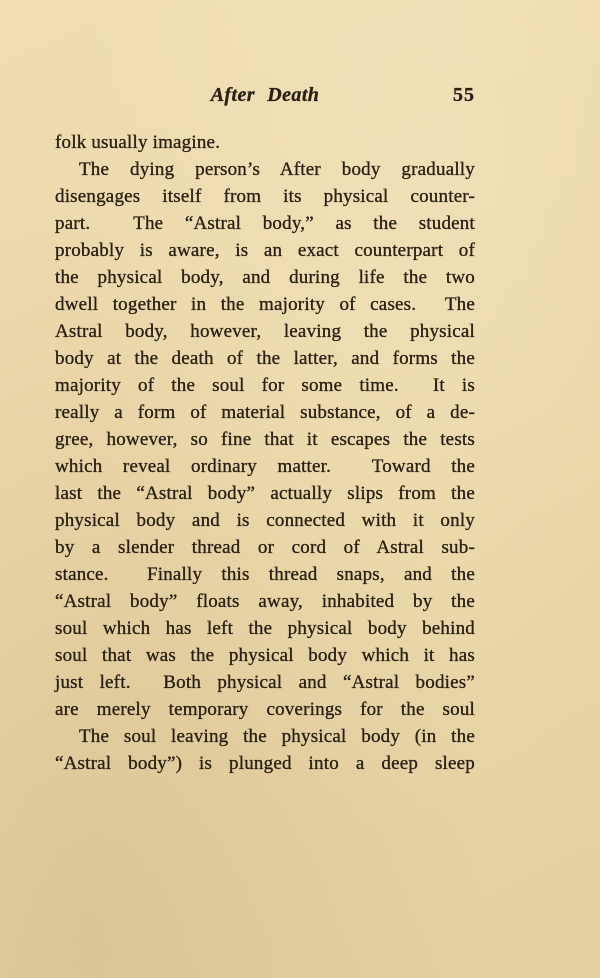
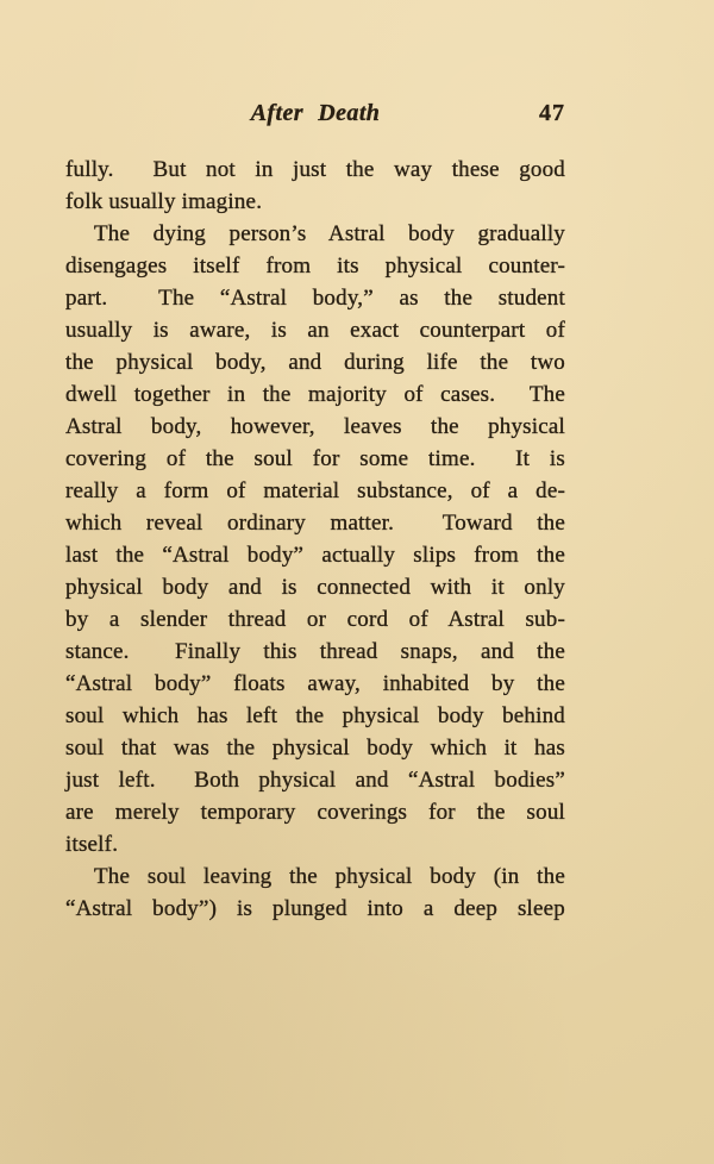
  After Death
- 55
+ 47
+ fully. But not in just the way these good
  folk usually imagine.
- The dying person’s After body gradually
+ The dying person’s Astral body gradually
  disengages itself from its physical counter-
  part. The “Astral body,” as the student
- probably is aware, is an exact counterpart of
+ usually is aware, is an exact counterpart of
  the physical body, and during life the two
  dwell together in the majority of cases. The
- Astral body, however, leaving the physical
+ Astral body, however, leaves the physical
- body at the death of the latter, and forms the
- majority of the soul for some time. It is
+ covering of the soul for some time. It is
  really a form of material substance, of a de-
- gree, however, so fine that it escapes the tests
  which reveal ordinary matter. Toward the
  last the “Astral body” actually slips from the
  physical body and is connected with it only
  by a slender thread or cord of Astral sub-
  stance. Finally this thread snaps, and the
  “Astral body” floats away, inhabited by the
  soul which has left the physical body behind
  soul that was the physical body which it has
  just left. Both physical and “Astral bodies”
  are merely temporary coverings for the soul
+ itself.
  The soul leaving the physical body (in the
  “Astral body”) is plunged into a deep sleep
